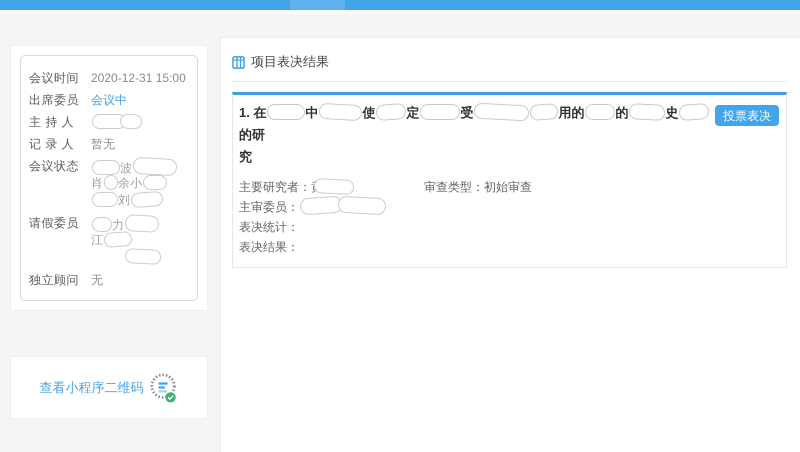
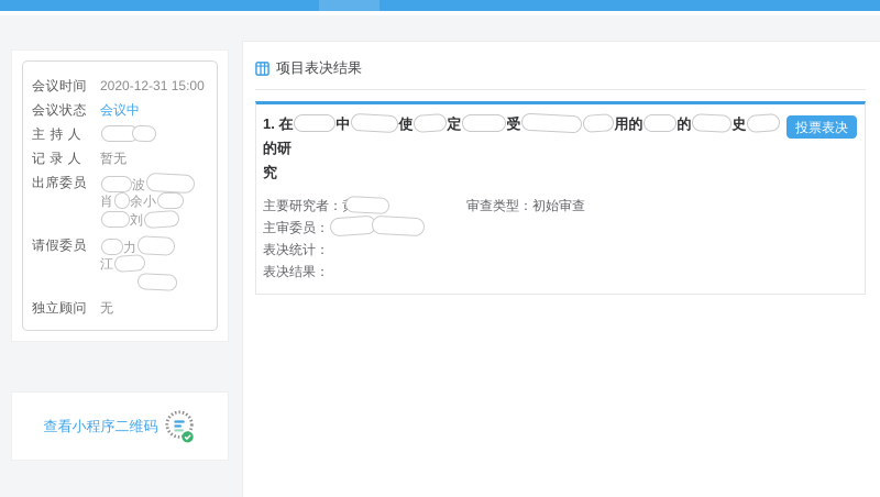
  会议时间
  2020-12-31 15:00
- 出席委员
+ 会议状态
  会议中
  主 持 人
  记 录 人
  暂无
- 会议状态
+ 出席委员
  波
  肖 余小
  刘
  请假委员
  力
  江
  独立顾问
  无
  查看小程序二维码
  项目表决结果
  1. 在 中 使 定 受 用的 的 史的研
  究
  投票表决
  主要研究者：
  审查类型：初始审查
  主审委员：
  表决统计：
  表决结果：
